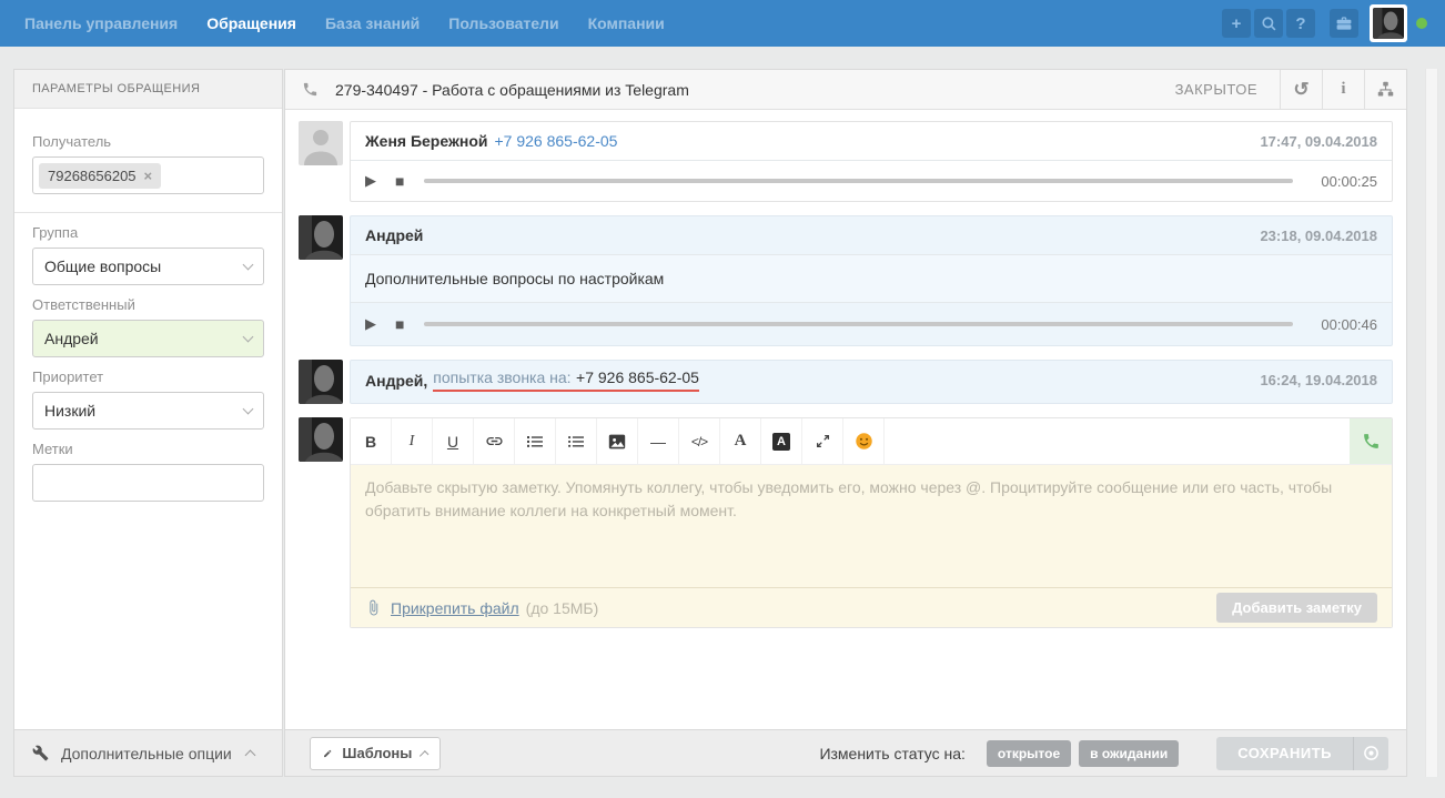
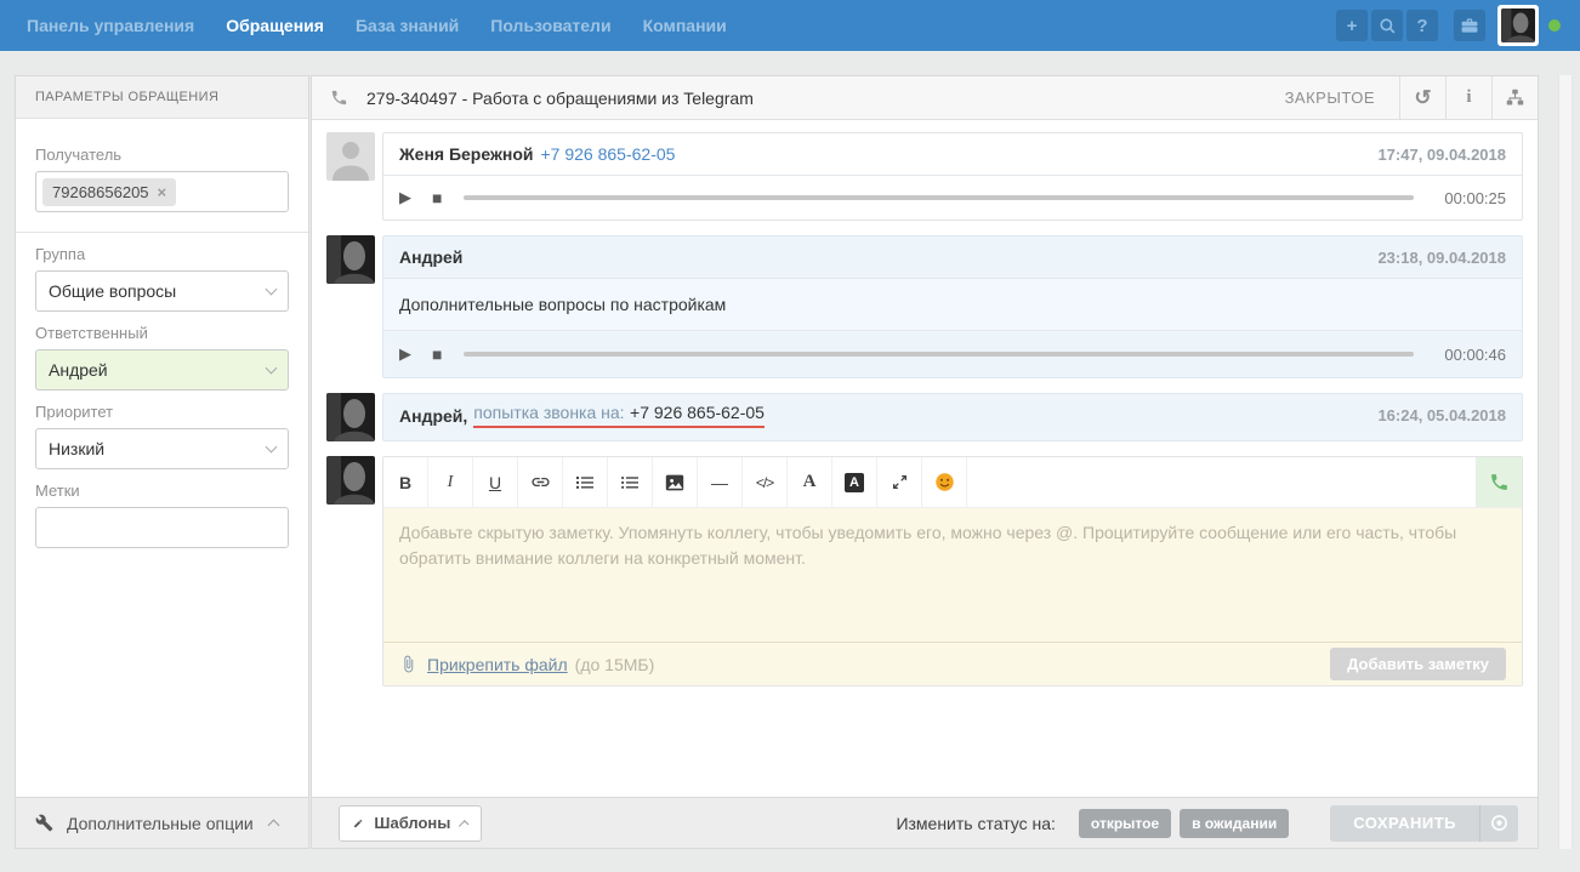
  Панель управления
  Обращения
  База знаний
  Пользователи
  Компании
  +
  ?
  ПАРАМЕТРЫ ОБРАЩЕНИЯ
  Получатель
  79268656205
  ×
  Группа
  Общие вопросы
  Ответственный
  Андрей
  Приоритет
  Низкий
  Метки
  Дополнительные опции
  279-340497 - Работа с обращениями из Telegram
  ЗАКРЫТОЕ
  ↺
  i
  Женя Бережной
  +7 926 865-62-05
  17:47, 09.04.2018
  ▶
  ■
  00:00:25
  Андрей
  23:18, 09.04.2018
  Дополнительные вопросы по настройкам
  ▶
  ■
  00:00:46
  Андрей,
  попытка звонка на: +7 926 865-62-05
- 16:24, 19.04.2018
+ 16:24, 05.04.2018
  B
  I
  U
  —
  </>
  A
  A
  Добавьте скрытую заметку. Упомянуть коллегу, чтобы уведомить его, можно через @. Процитируйте сообщение или его часть, чтобы обратить внимание коллеги на конкретный момент.
  Прикрепить файл
  (до 15МБ)
  Добавить заметку
  Шаблоны
  Изменить статус на:
  открытое
  в ожидании
  СОХРАНИТЬ
